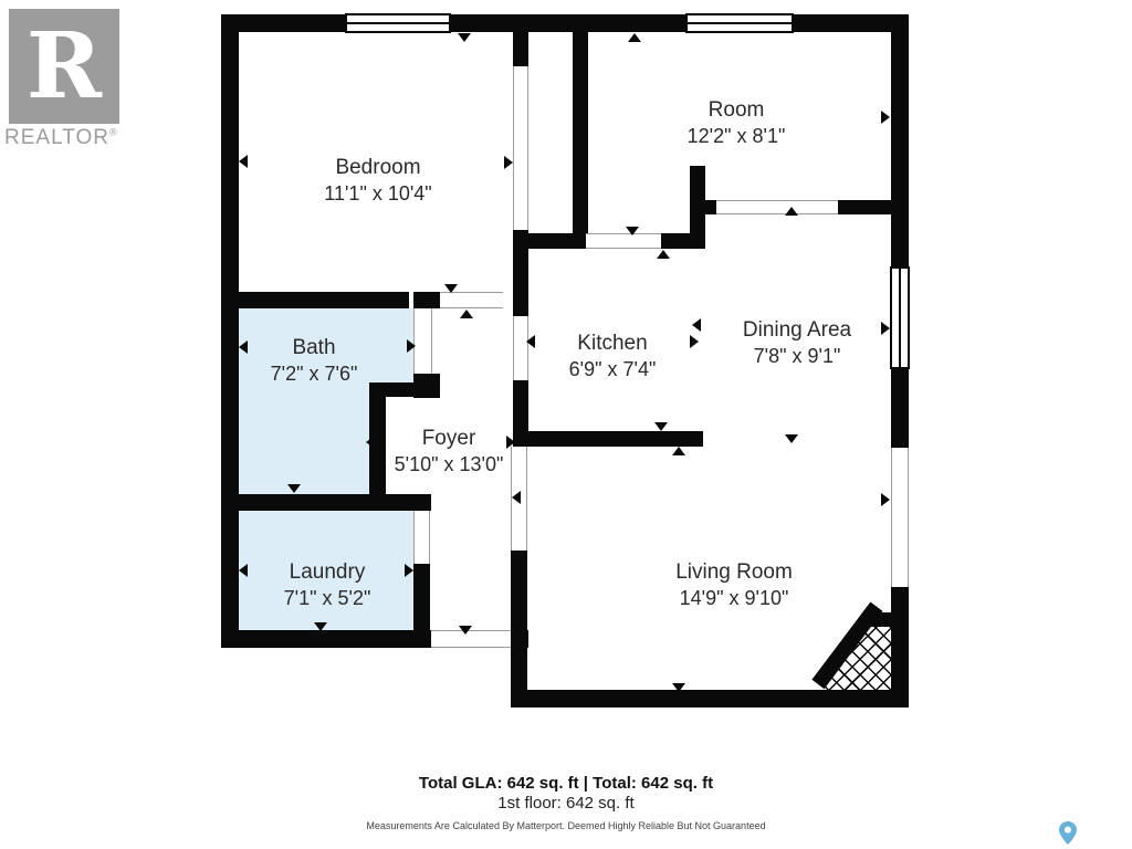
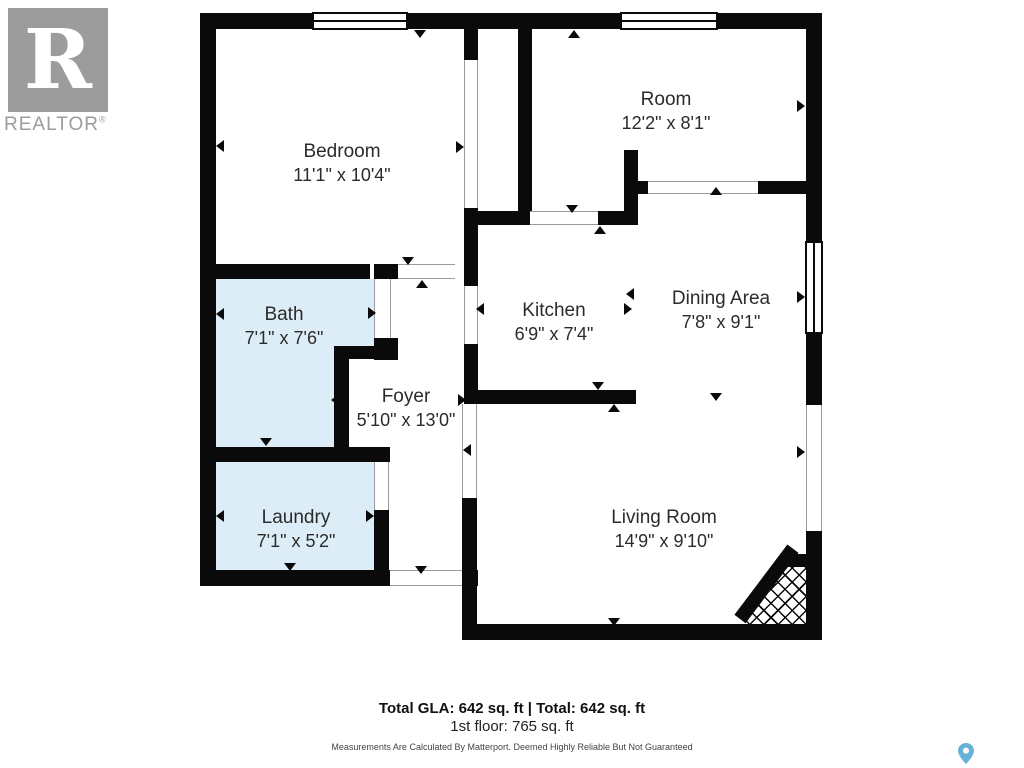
  R
  REALTOR®
  Bedroom
  11'1" x 10'4"
  Room
  12'2" x 8'1"
  Bath
- 7'2" x 7'6"
+ 7'1" x 7'6"
  Kitchen
  6'9" x 7'4"
  Dining Area
  7'8" x 9'1"
  Foyer
  5'10" x 13'0"
  Laundry
  7'1" x 5'2"
  Living Room
  14'9" x 9'10"
  Total GLA: 642 sq. ft | Total: 642 sq. ft
- 1st floor: 642 sq. ft
+ 1st floor: 765 sq. ft
  Measurements Are Calculated By Matterport. Deemed Highly Reliable But Not Guaranteed
